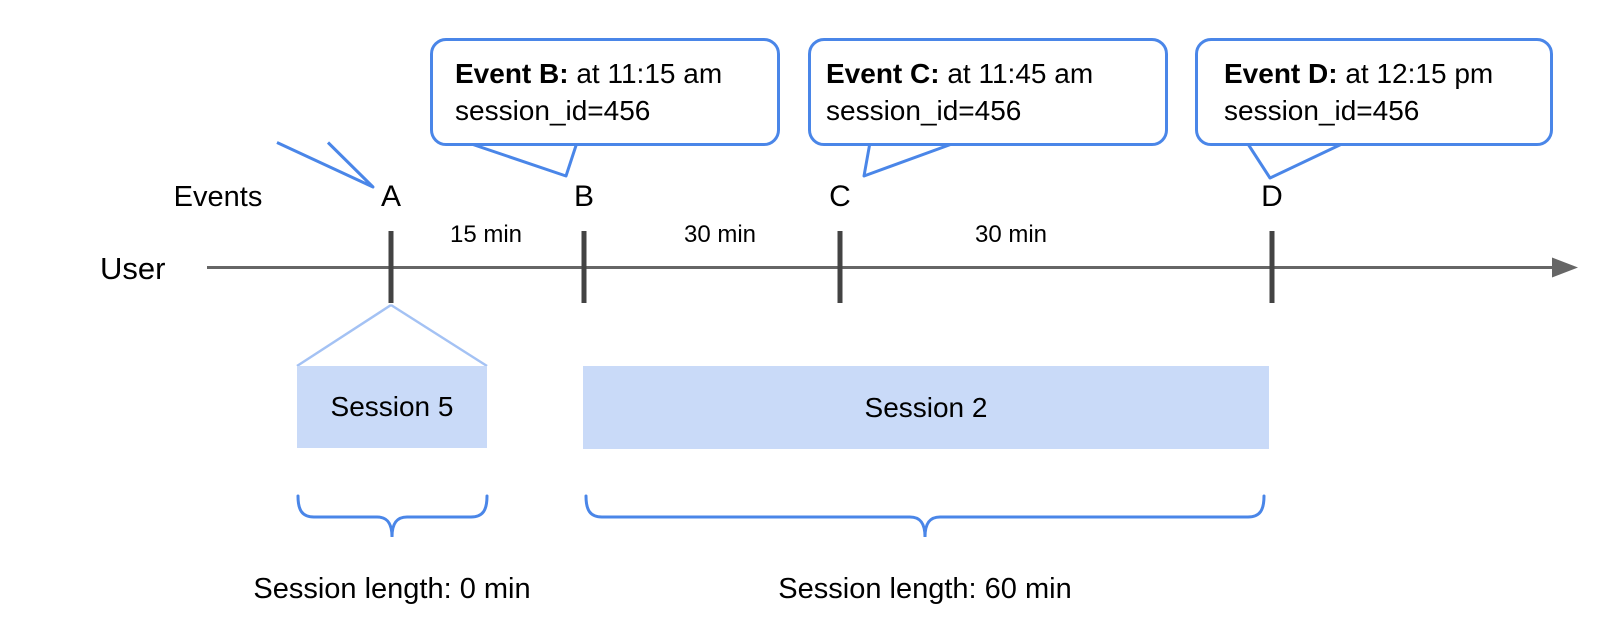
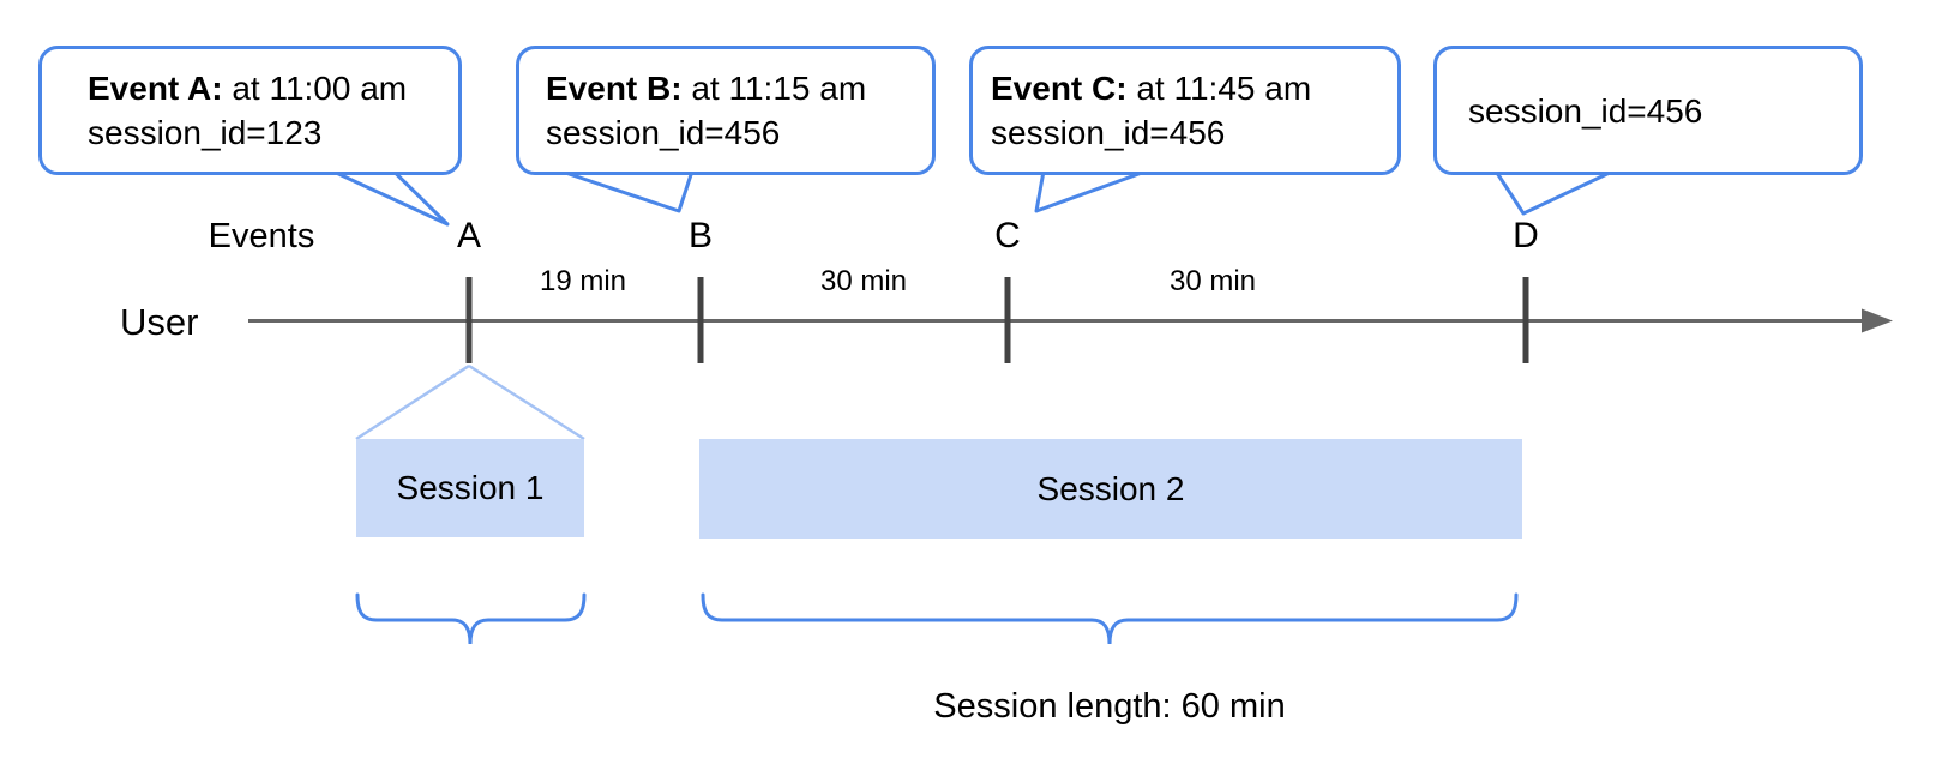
+ Event A: at 11:00 am
+ session_id=123
  Event B: at 11:15 am
  session_id=456
  Event C: at 11:45 am
  session_id=456
- Event D: at 12:15 pm
  session_id=456
  Events
  User
  A
  B
  C
  D
- 15 min
+ 19 min
  30 min
  30 min
- Session 5
+ Session 1
  Session 2
- Session length: 0 min
  Session length: 60 min
